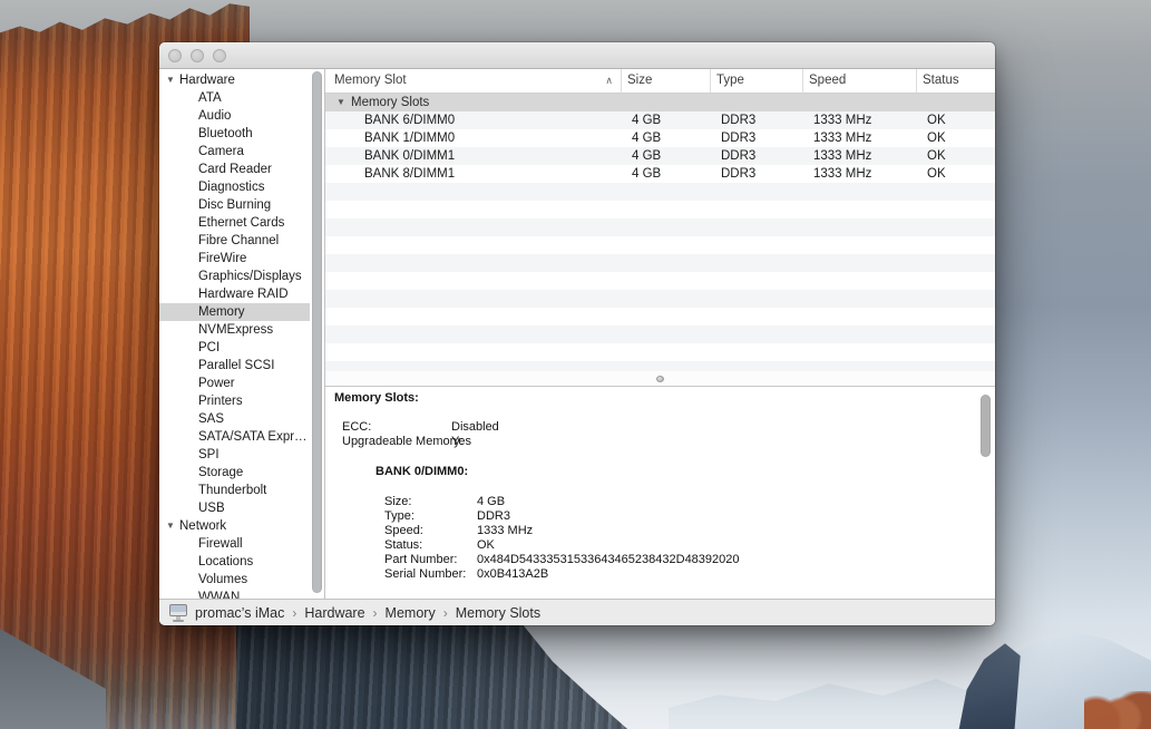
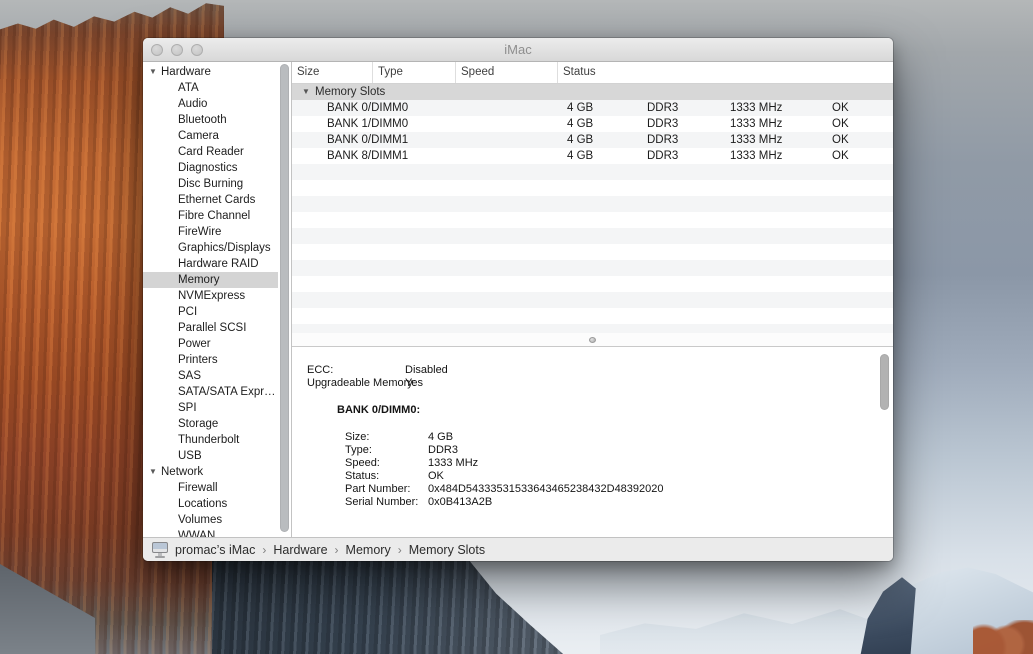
+ iMac
  ▼ Hardware
  ATA
  Audio
  Bluetooth
  Camera
  Card Reader
  Diagnostics
  Disc Burning
  Ethernet Cards
  Fibre Channel
  FireWire
  Graphics/Displays
  Hardware RAID
  Memory
  NVMExpress
  PCI
  Parallel SCSI
  Power
  Printers
  SAS
  SATA/SATA Expr…
  SPI
  Storage
  Thunderbolt
  USB
  ▼ Network
  Firewall
  Locations
  Volumes
  WWAN
- Memory Slot
- ∧
  Size
  Type
  Speed
  Status
  ▼ Memory Slots
- BANK 6/DIMM0
+ BANK 0/DIMM0
  4 GB
  DDR3
  1333 MHz
  OK
  BANK 1/DIMM0
  4 GB
  DDR3
  1333 MHz
  OK
  BANK 0/DIMM1
  4 GB
  DDR3
  1333 MHz
  OK
  BANK 8/DIMM1
  4 GB
  DDR3
  1333 MHz
  OK
- Memory Slots:
  ECC:
  Disabled
  Upgradeable Memo
  Yes
  BANK 0/DIMM0:
  Size:
  4 GB
  Type:
  DDR3
  Speed:
  1333 MHz
  Status:
  OK
  Part Number:
  0x484D54333531533643465238432D48392020
  Serial Number:
  0x0B413A2B
  promac’s iMac › Hardware › Memory › Memory Slots
